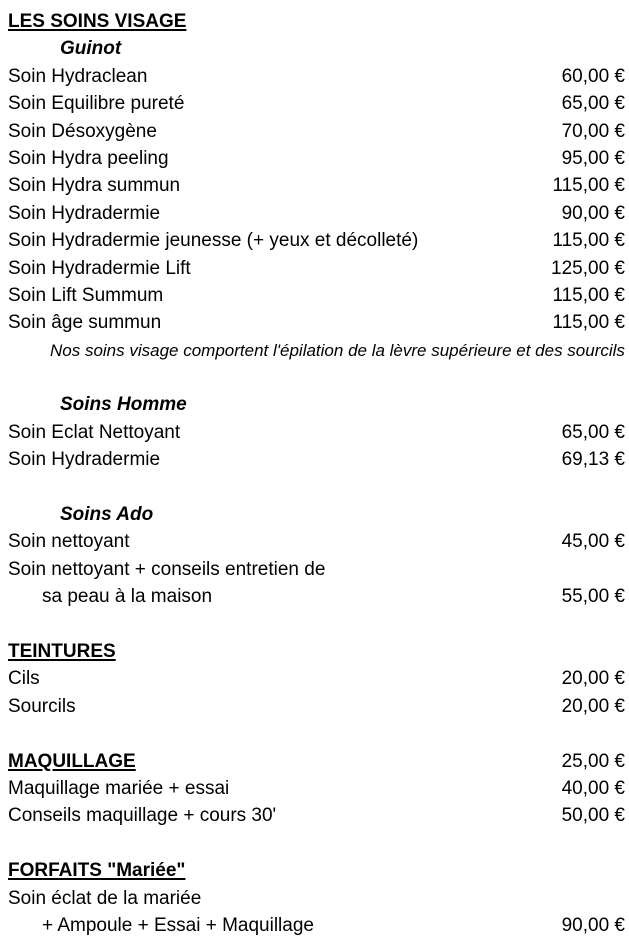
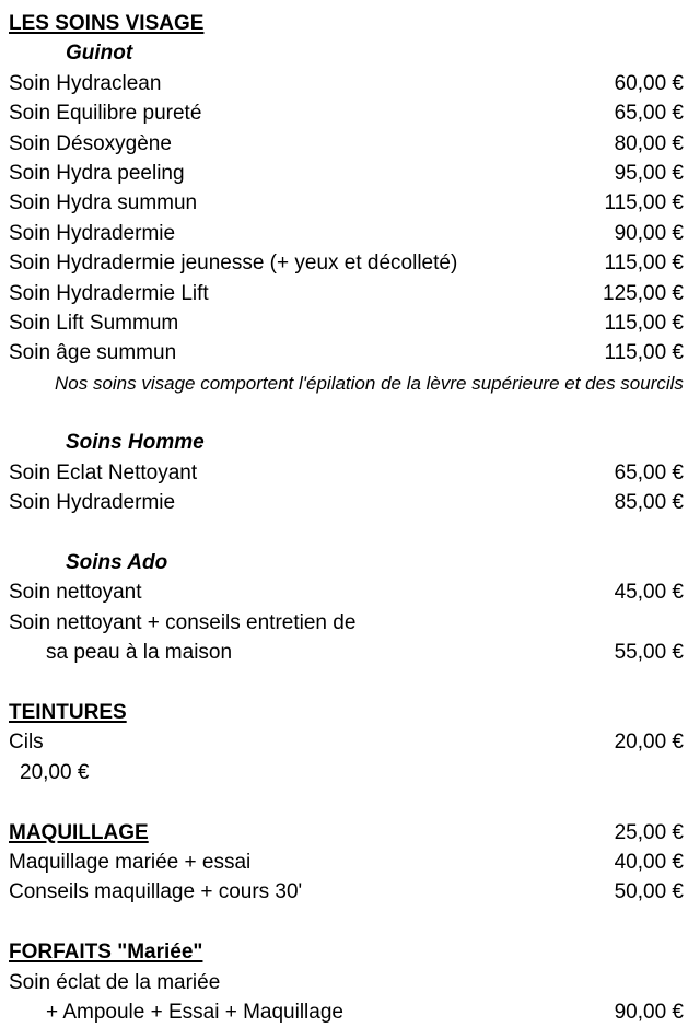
  LES SOINS VISAGE
  Guinot
  Soin Hydraclean
  60,00 €
  Soin Equilibre pureté
  65,00 €
  Soin Désoxygène
- 70,00 €
+ 80,00 €
  Soin Hydra peeling
  95,00 €
  Soin Hydra summun
  115,00 €
  Soin Hydradermie
  90,00 €
  Soin Hydradermie jeunesse (+ yeux et décolleté)
  115,00 €
  Soin Hydradermie Lift
  125,00 €
  Soin Lift Summum
  115,00 €
  Soin âge summun
  115,00 €
  Nos soins visage comportent l'épilation de la lèvre supérieure et des sourcils
  Soins Homme
  Soin Eclat Nettoyant
  65,00 €
  Soin Hydradermie
- 69,13 €
+ 85,00 €
  Soins Ado
  Soin nettoyant
  45,00 €
  Soin nettoyant + conseils entretien de
  sa peau à la maison
  55,00 €
  TEINTURES
  Cils
  20,00 €
- Sourcils
  20,00 €
  MAQUILLAGE
  25,00 €
  Maquillage mariée + essai
  40,00 €
  Conseils maquillage + cours 30'
  50,00 €
  FORFAITS "Mariée"
  Soin éclat de la mariée
  + Ampoule + Essai + Maquillage
  90,00 €
